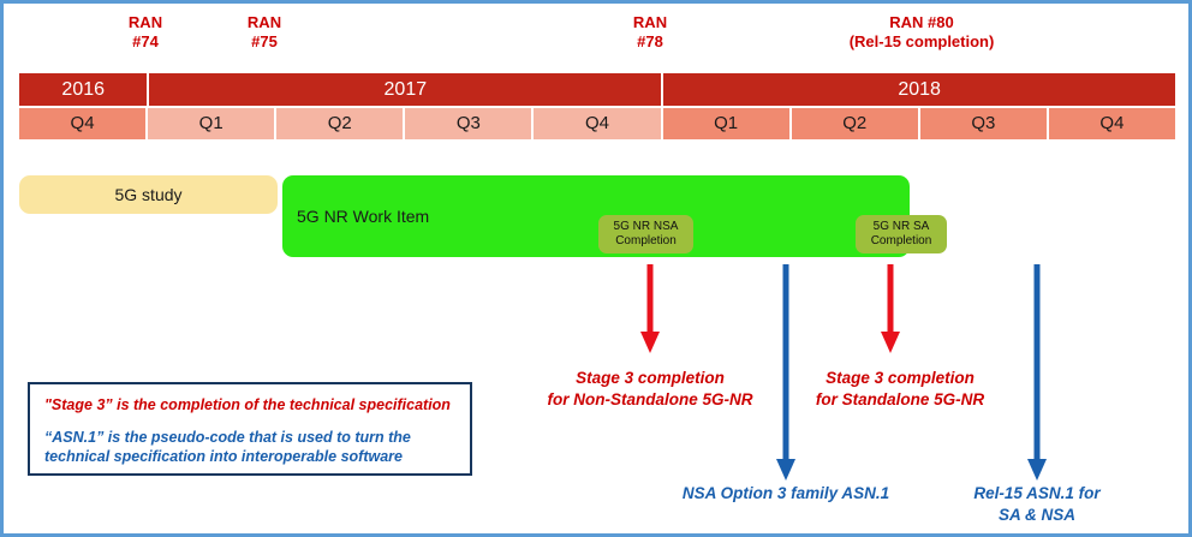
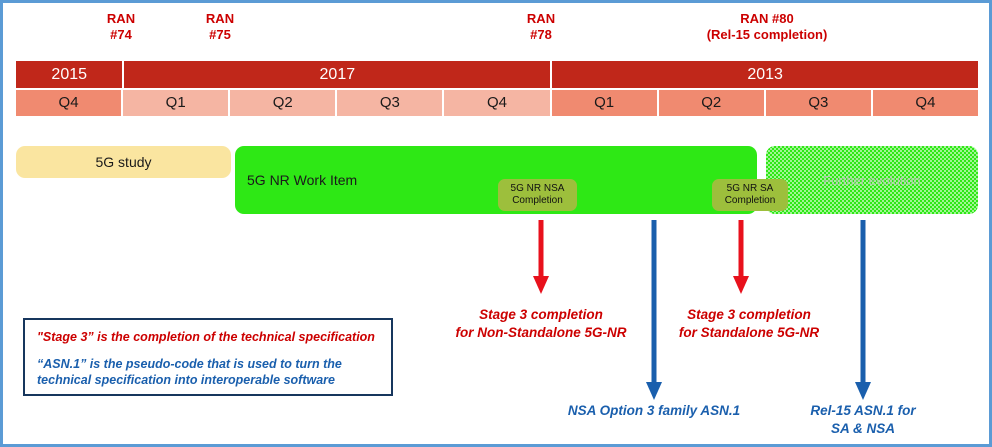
  RAN
  #74
  RAN
  #75
  RAN
  #78
  RAN #80
  (Rel-15 completion)
- 2016
+ 2015
  2017
- 2018
+ 2013
  Q4
  Q1
  Q2
  Q3
  Q4
  Q1
  Q2
  Q3
  Q4
  5G study
  5G NR Work Item
+ Further evolution
  5G NR NSA
  Completion
  5G NR SA
  Completion
  Stage 3 completion
  for Non-Standalone 5G-NR
  Stage 3 completion
  for Standalone 5G-NR
  NSA Option 3 family ASN.1
  Rel-15 ASN.1 for SA & NSA
  "Stage 3” is the completion of the technical specification
  “ASN.1” is the pseudo-code that is used to turn the technical specification into interoperable software
